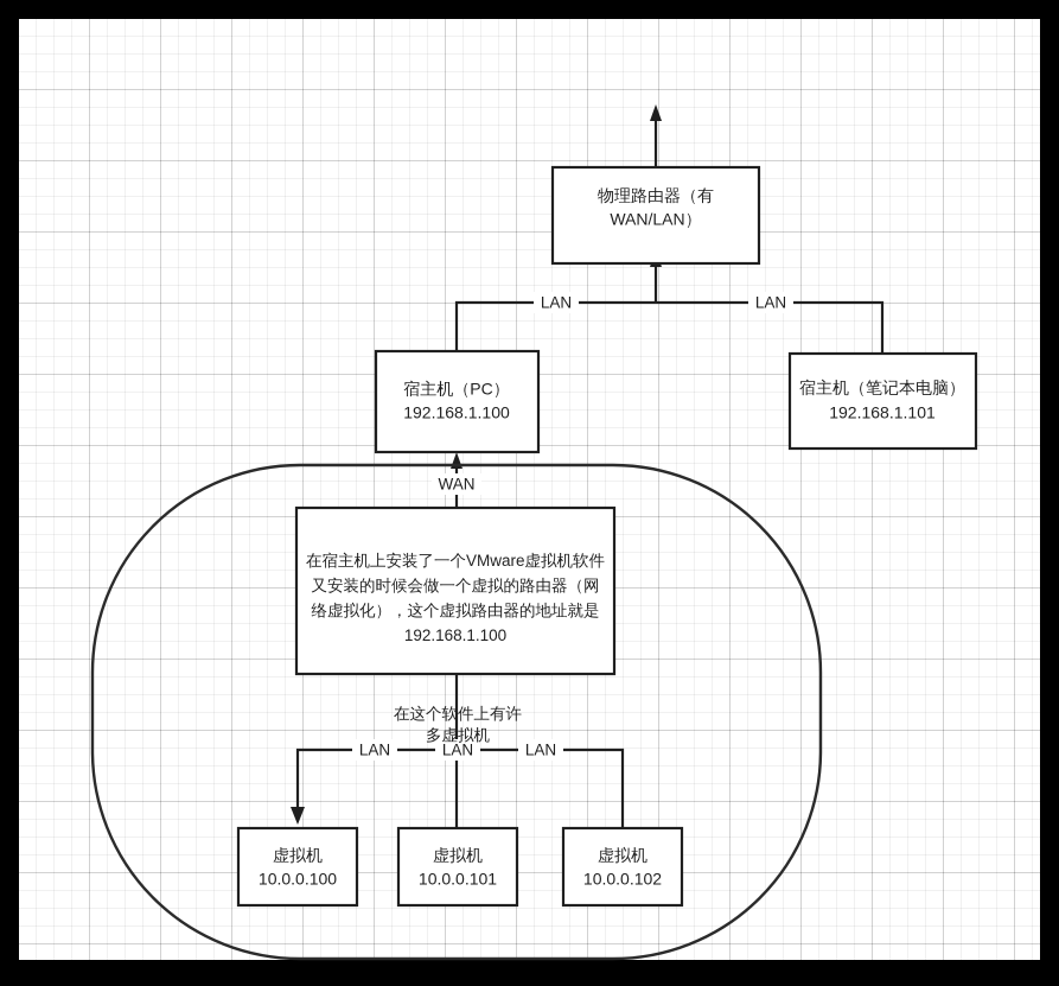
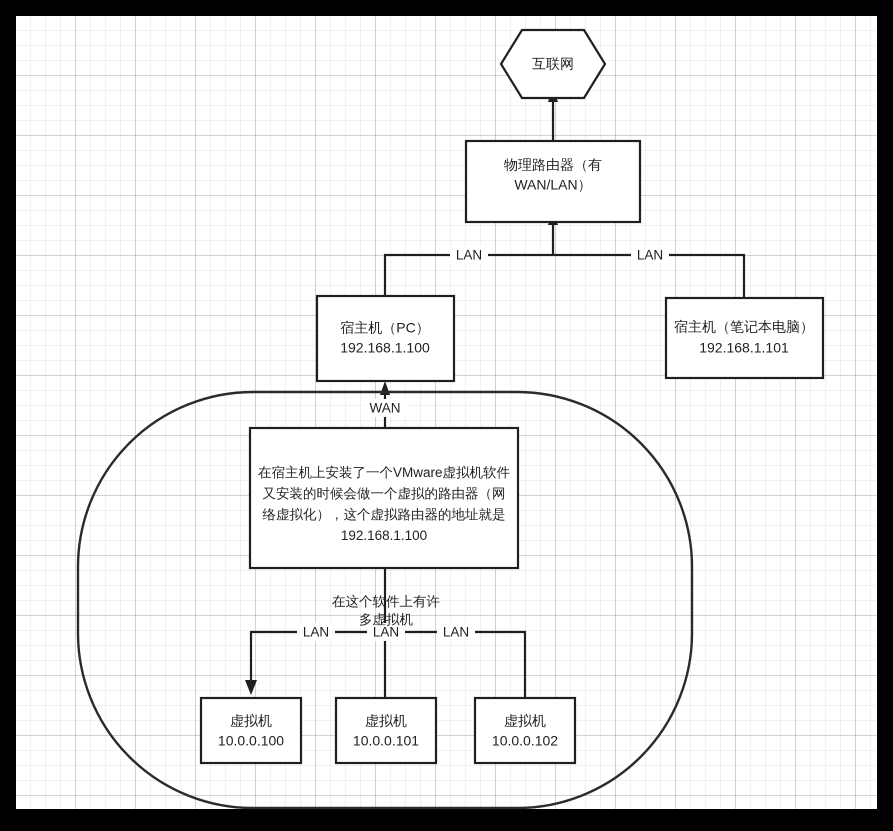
+ 互联网
  物理路由器（有
  WAN/LAN）
  宿主机（PC）
  192.168.1.100
  宿主机（笔记本电脑）
  192.168.1.101
  在宿主机上安装了一个VMware虚拟机软件
  又安装的时候会做一个虚拟的路由器（网
  络虚拟化），这个虚拟路由器的地址就是
  192.168.1.100
  虚拟机
  10.0.0.100
  虚拟机
  10.0.0.101
  虚拟机
  10.0.0.102
  LAN
  LAN
  WAN
  LAN
  LAN
  LAN
  在这个软件上有许
  多虚拟机
